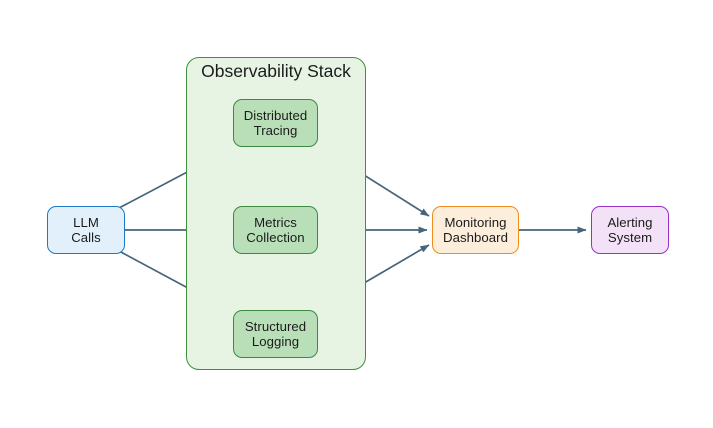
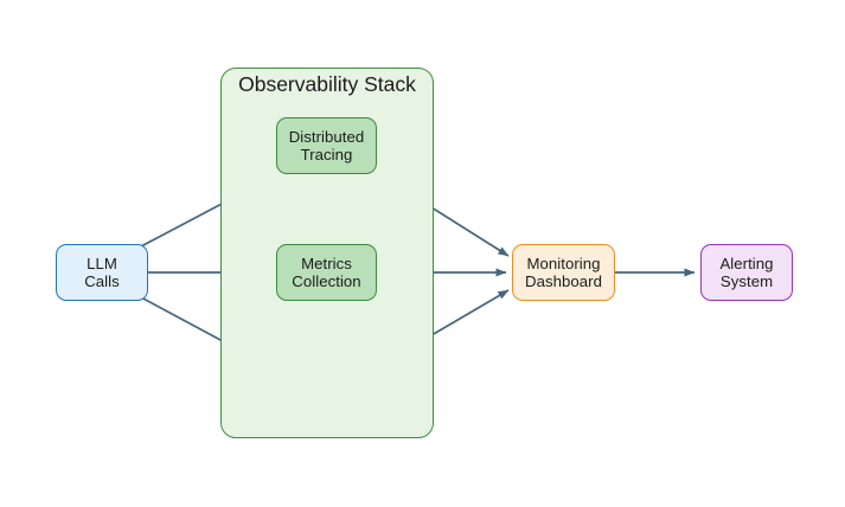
  Observability Stack
  LLM
  Calls
  Distributed
  Tracing
  Metrics
  Collection
- Structured
- Logging
  Monitoring
  Dashboard
  Alerting
  System
